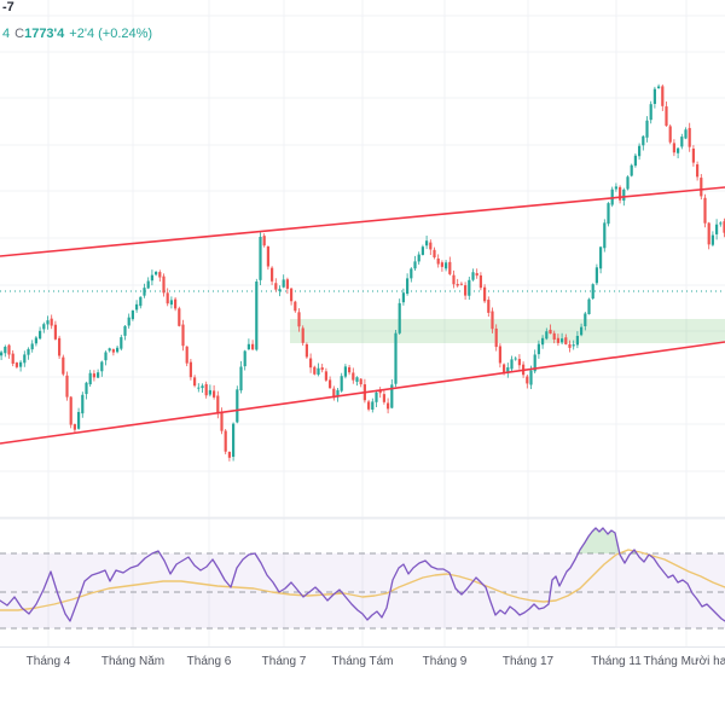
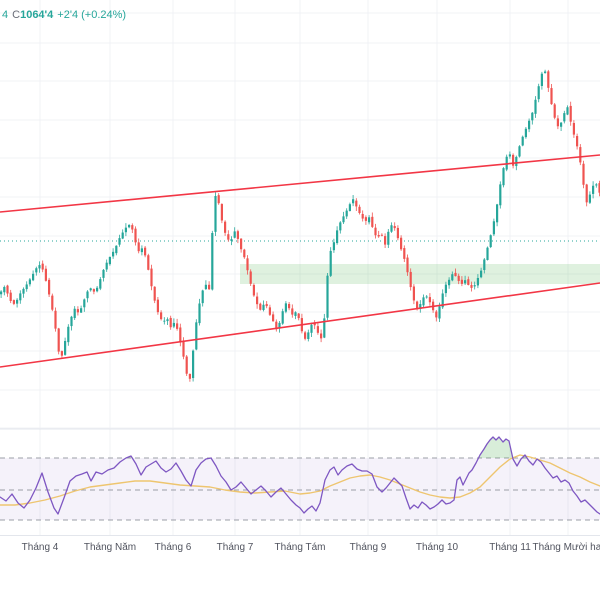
- -7
- 4 C1773'4 +2'4 (+0.24%)
+ 4 C1064'4 +2'4 (+0.24%)
  Tháng 4
  Tháng Năm
  Tháng 6
  Tháng 7
  Tháng Tám
  Tháng 9
- Tháng 17
+ Tháng 10
  Tháng 11
  Tháng Mười ha
